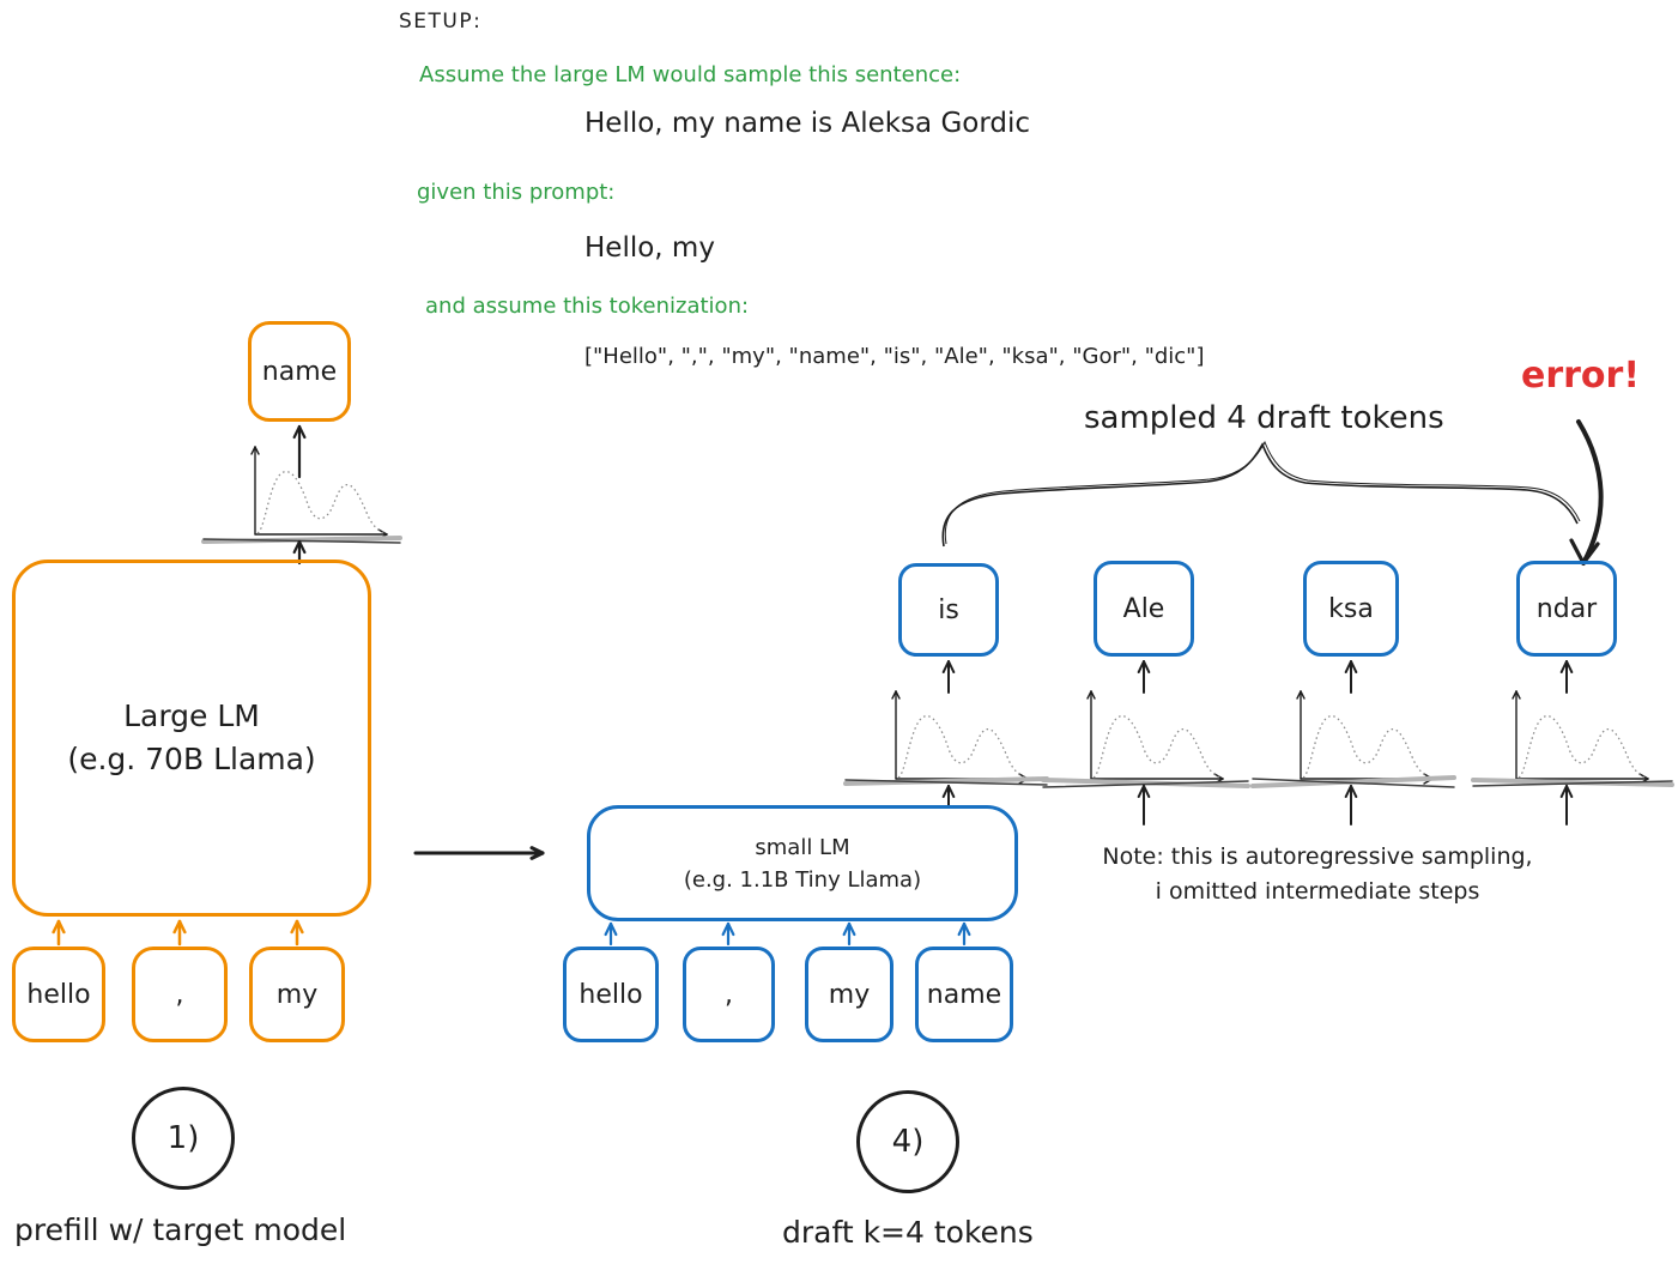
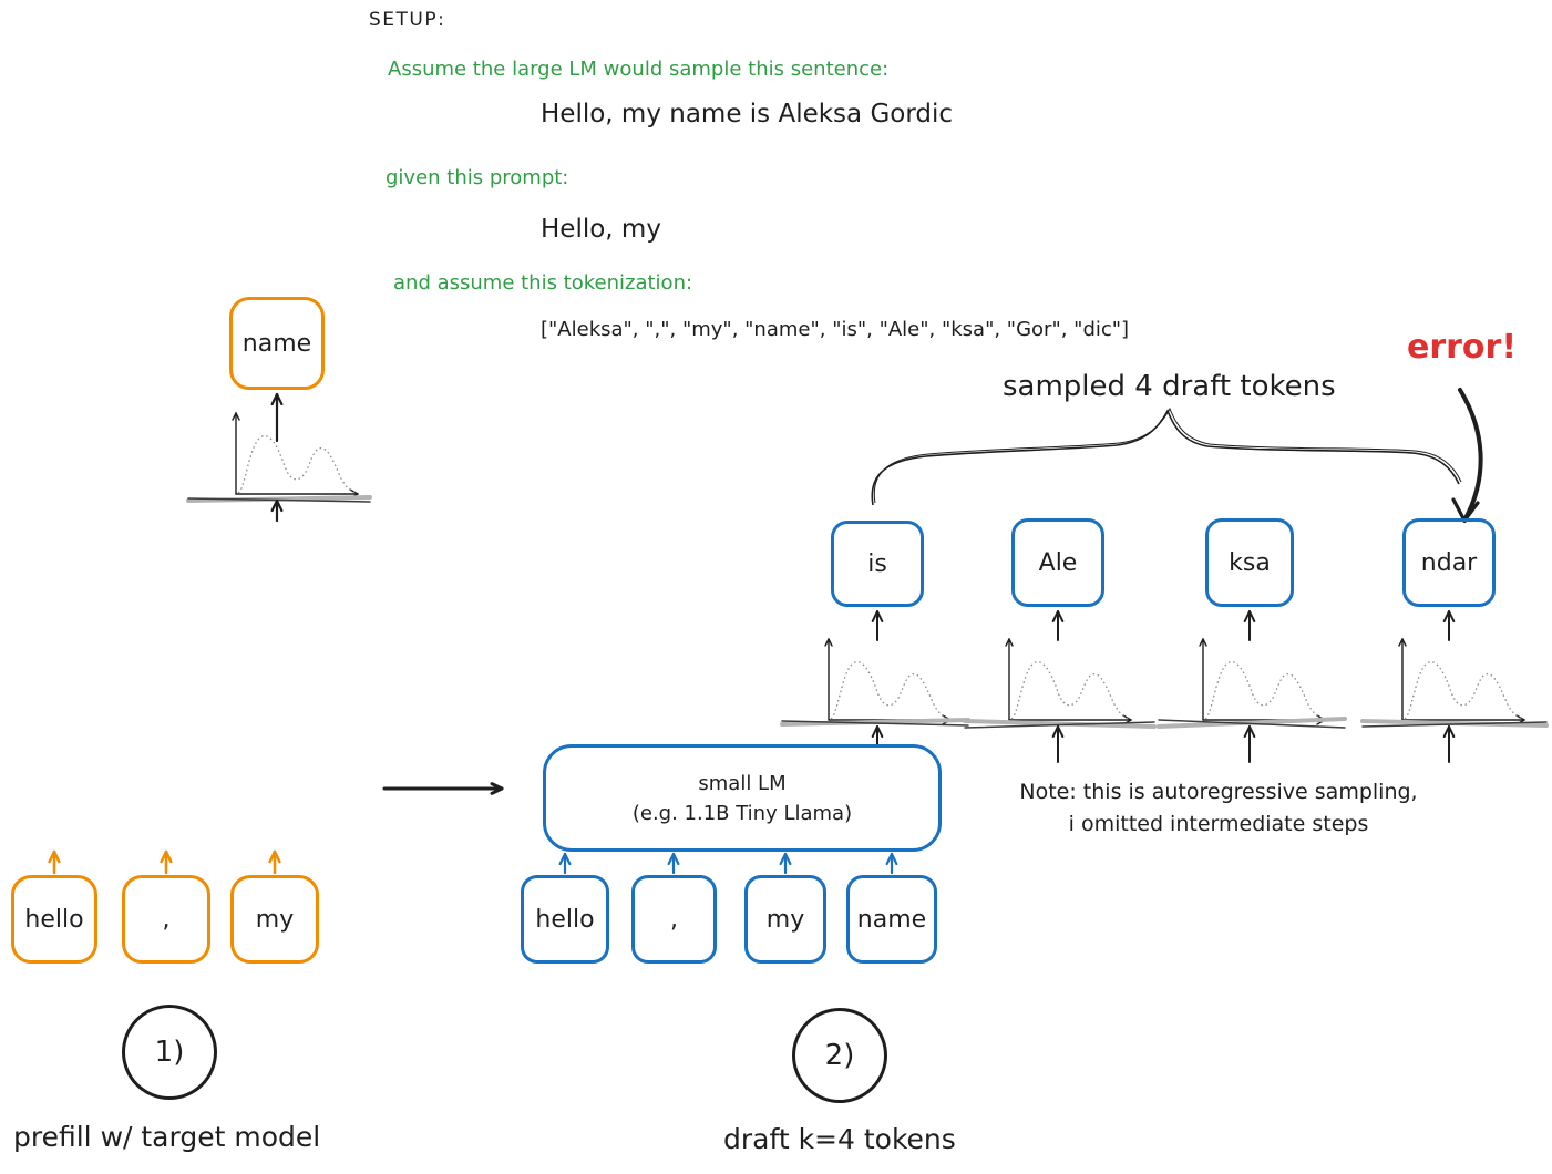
  SETUP:
  Assume the large LM would sample this sentence:
  Hello, my name is Aleksa Gordic
  given this prompt:
  Hello, my
  and assume this tokenization:
- ["Hello", ",", "my", "name", "is", "Ale", "ksa", "Gor", "dic"]
+ ["Aleksa", ",", "my", "name", "is", "Ale", "ksa", "Gor", "dic"]
  name
- Large LM
- (e.g. 70B Llama)
  hello
  ,
  my
  1)
  prefill w/ target model
  small LM
  (e.g. 1.1B Tiny Llama)
  hello
  ,
  my
  name
- 4)
+ 2)
  draft k=4 tokens
  is
  Ale
  ksa
  ndar
  sampled 4 draft tokens
  error!
  Note: this is autoregressive sampling,
  i omitted intermediate steps
